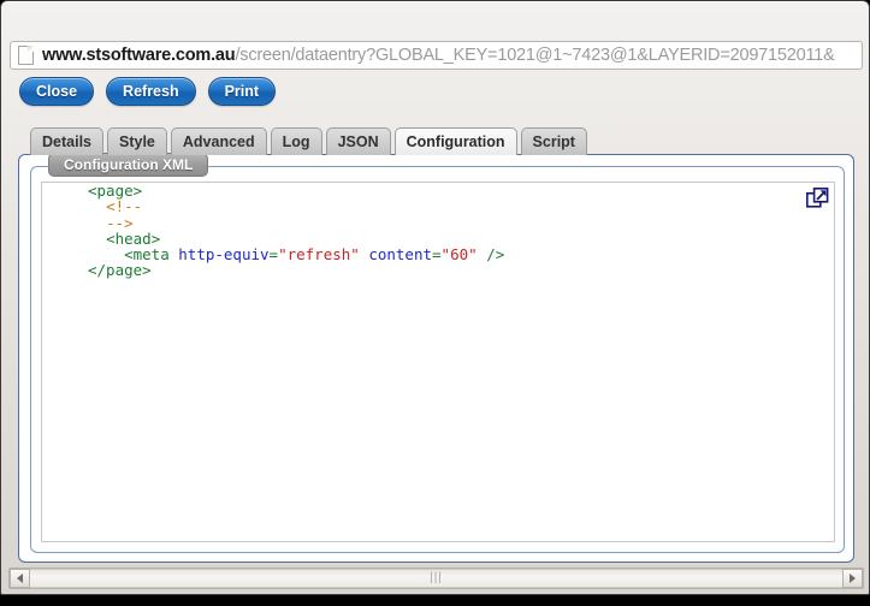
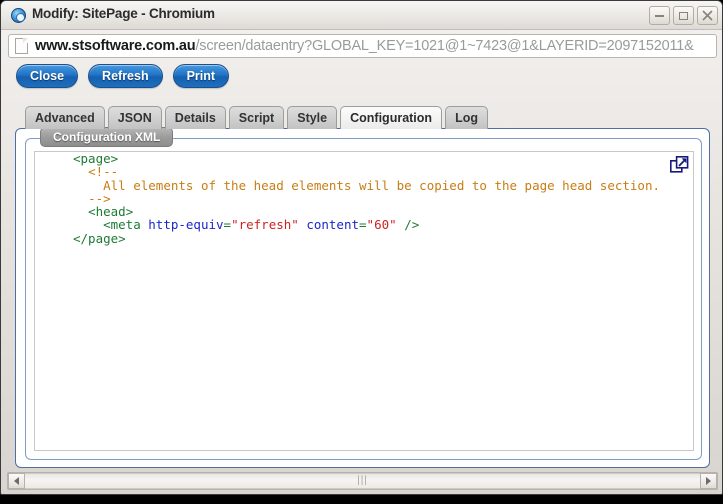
+ Modify: SitePage - Chromium
  www.stsoftware.com.au/screen/dataentry?GLOBAL_KEY=1021@1~7423@1&LAYERID=2097152011&
  Close
  Refresh
  Print
- Details
+ Advanced
- Style
+ JSON
- Advanced
+ Details
- Log
+ Script
- JSON
+ Style
  Configuration
- Script
+ Log
  Configuration XML
  <page>
  <!--
+ All elements of the head elements will be copied to the page head section.
  -->
  <head>
  <meta http-equiv="refresh" content="60" />
  </page>
  |||
